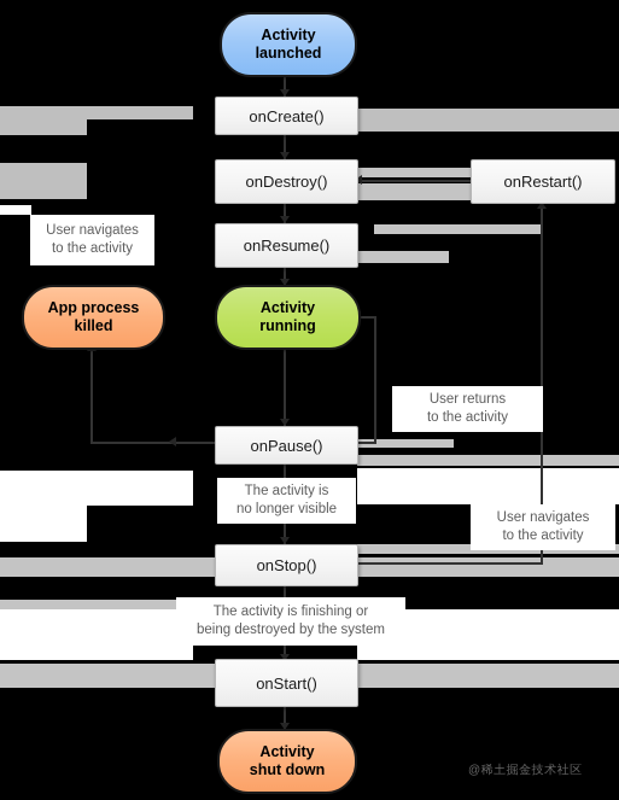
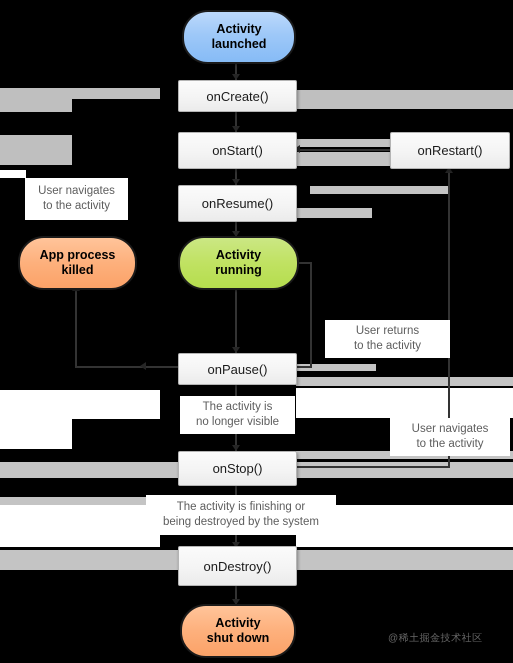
  Activity
  launched
  App process
  killed
  Activity
  running
  Activity
  shut down
  onCreate()
- onDestroy()
+ onStart()
  onRestart()
  onResume()
  onPause()
  onStop()
- onStart()
+ onDestroy()
  User navigates
  to the activity
  User returns
  to the activity
  The activity is
  no longer visible
  User navigates
  to the activity
  The activity is finishing or
  being destroyed by the system
  @稀土掘金技术社区
